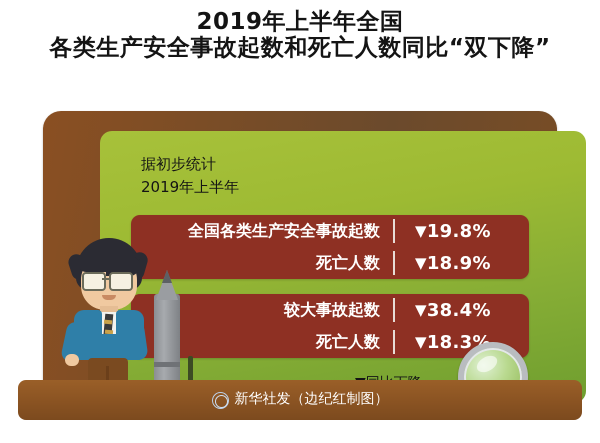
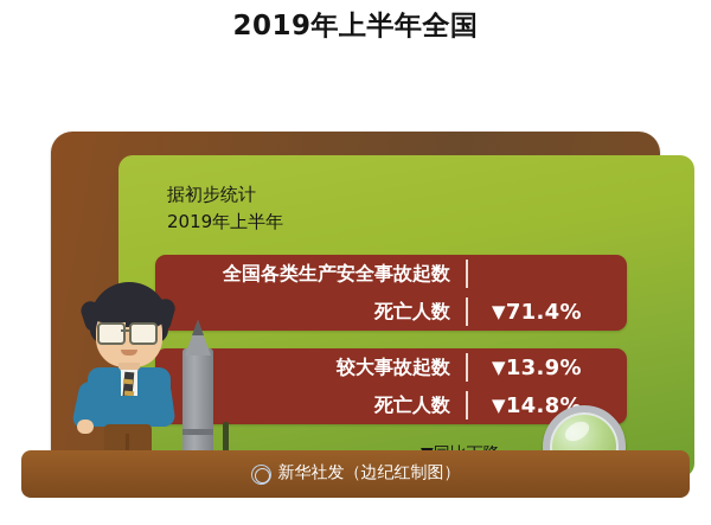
  2019年上半年全国
- 各类生产安全事故起数和死亡人数同比“双下降”
  据初步统计
  2019年上半年
  全国各类生产安全事故起数
- ▼19.8%
  死亡人数
- ▼18.9%
+ ▼71.4%
  较大事故起数
- ▼38.4%
+ ▼13.9%
  死亡人数
- ▼18.3%
+ ▼14.8%
  新华社发（边纪红制图）
